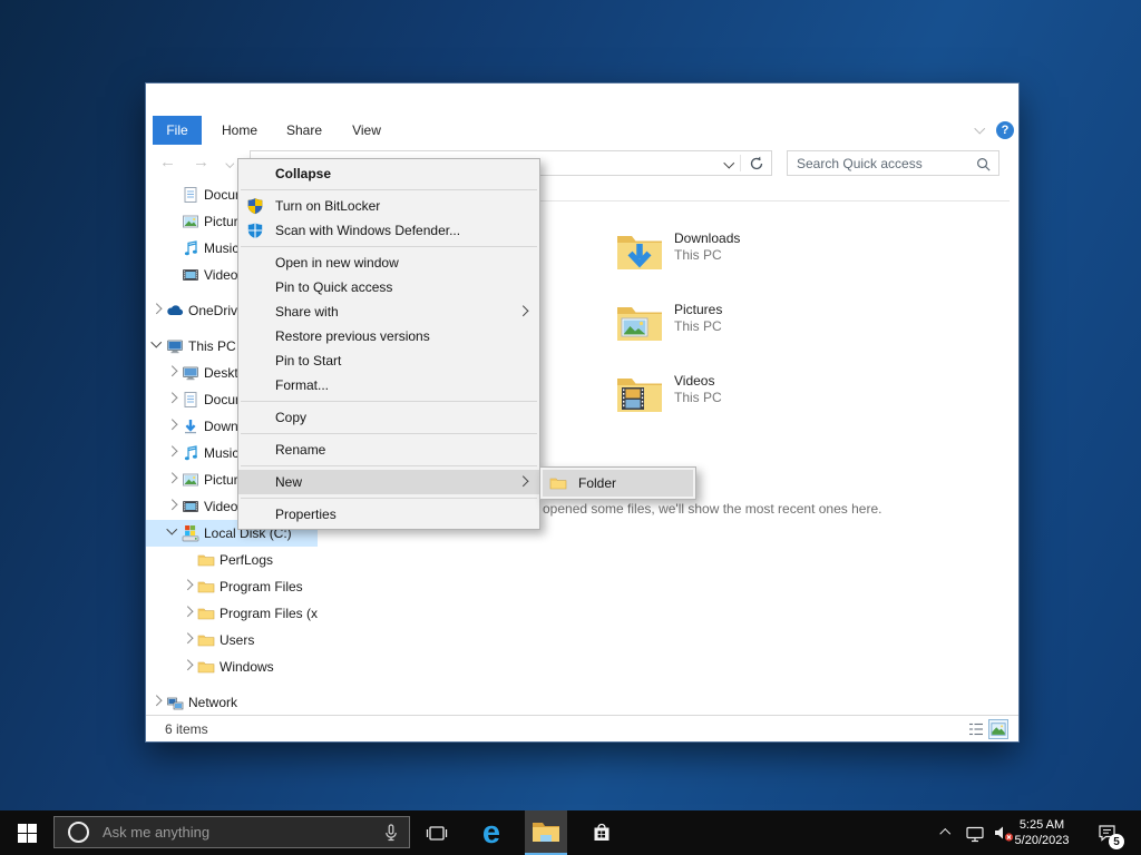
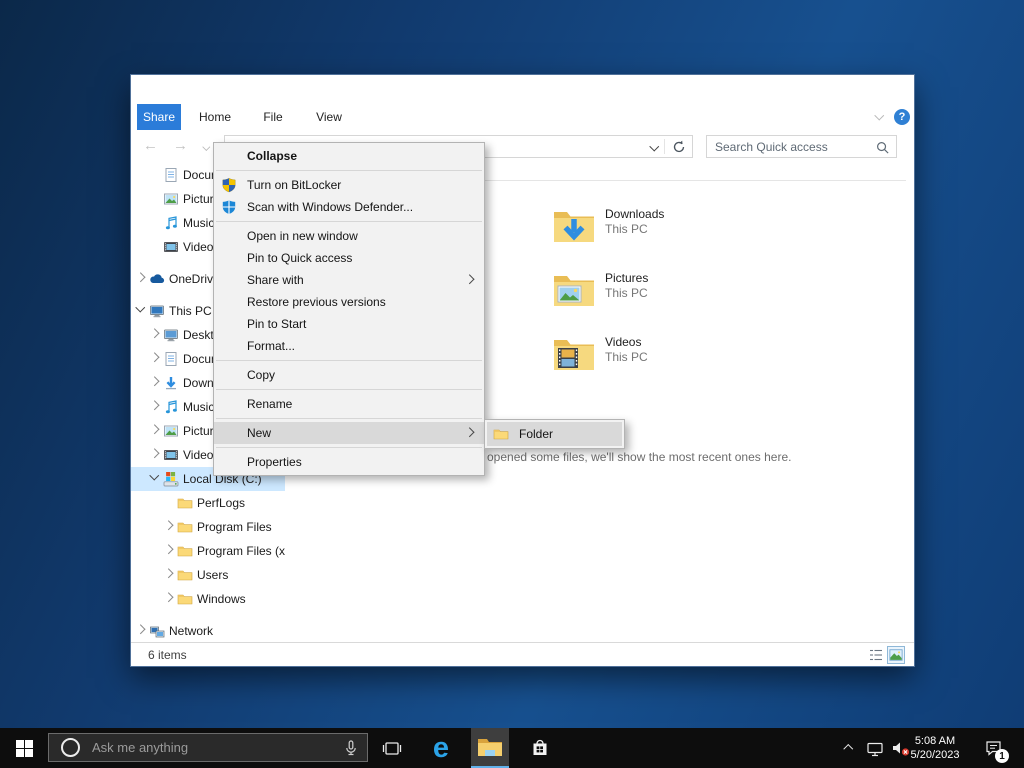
- File
+ Share
  Home
- Share
+ File
  View
  ?
  ←
  →
  Search Quick access
  Pictur
  Music
  Video
  OneDriv
  This PC
  Deskt
  Music
  Pictur
  Video
  Local Disk (C:)
  PerfLogs
  Program Files
  Program Files (x
  Users
  Windows
  Network
  Downloads
  This PC
  Pictures
  This PC
  Videos
  This PC
  opened some files, we'll show the most recent ones here.
  6 items
  Collapse
  Turn on BitLocker
  Scan with Windows Defender...
  Open in new window
  Pin to Quick access
  Share with
  Restore previous versions
  Pin to Start
  Format...
  Copy
  Rename
  New
  Properties
  Folder
  Ask me anything
  e
- 5:25 AM
+ 5:08 AM
  5/20/2023
- 5
+ 1
